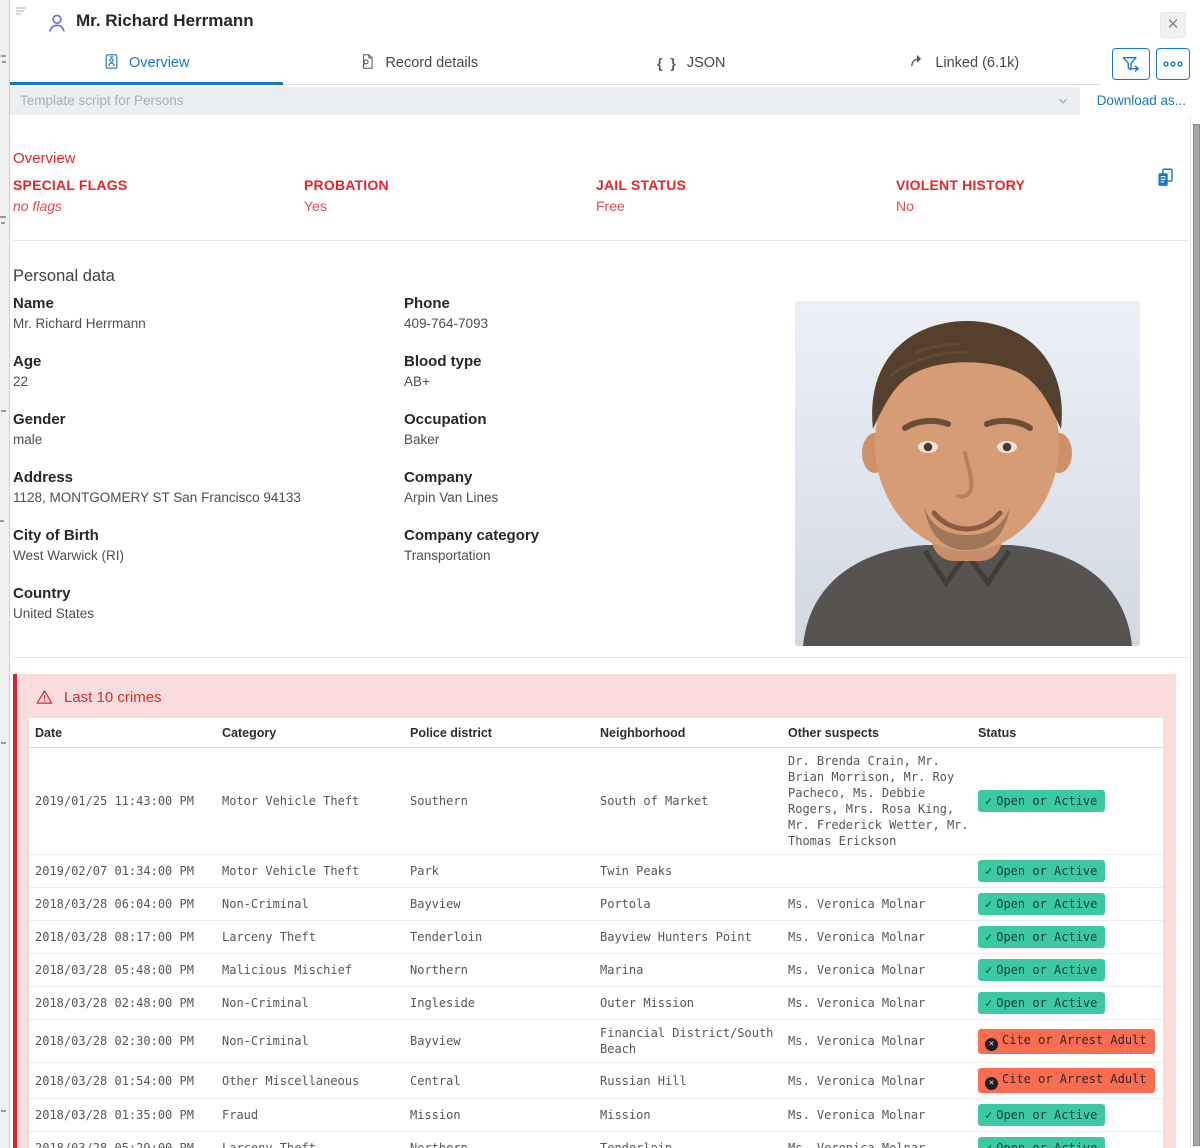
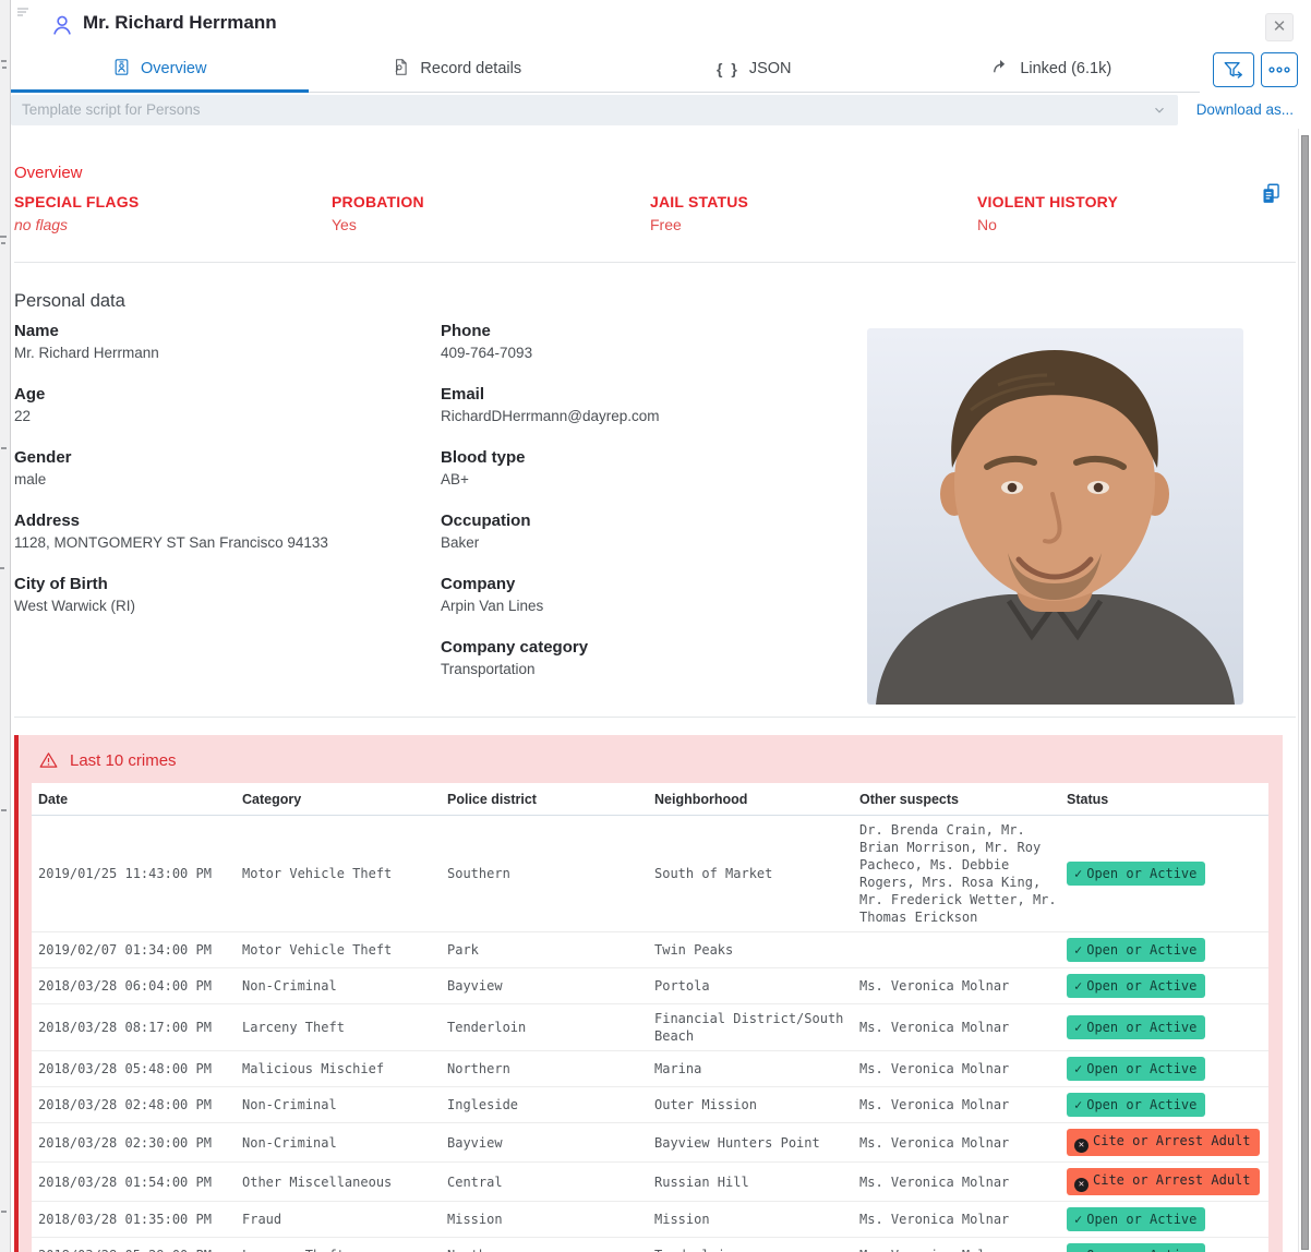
  Mr. Richard Herrmann
  ✕
  Overview
  Record details
  { }
  JSON
  Linked (6.1k)
  Template script for Persons
  Download as...
  Overview
  SPECIAL FLAGS
  no flags
  PROBATION
  Yes
  JAIL STATUS
  Free
  VIOLENT HISTORY
  No
  Personal data
  Name
  Mr. Richard Herrmann
  Age
  22
  Gender
  male
  Address
  1128, MONTGOMERY ST San Francisco 94133
  City of Birth
  West Warwick (RI)
- Country
- United States
  Phone
  409-764-7093
+ Email
+ RichardDHerrmann@dayrep.com
  Blood type
  AB+
  Occupation
  Baker
  Company
  Arpin Van Lines
  Company category
  Transportation
  Last 10 crimes
  Date	Category	Police district	Neighborhood	Other suspects	Status
  2019/01/25 11:43:00 PM	Motor Vehicle Theft	Southern	South of Market	Dr. Brenda Crain, Mr. Brian Morrison, Mr. Roy Pacheco, Ms. Debbie Rogers, Mrs. Rosa King, Mr. Frederick Wetter, Mr. Thomas Erickson	✓ Open or Active
  2019/02/07 01:34:00 PM	Motor Vehicle Theft	Park	Twin Peaks		✓ Open or Active
  2018/03/28 06:04:00 PM	Non-Criminal	Bayview	Portola	Ms. Veronica Molnar	✓ Open or Active
- 2018/03/28 08:17:00 PM	Larceny Theft	Tenderloin	Bayview Hunters Point	Ms. Veronica Molnar	✓ Open or Active
+ 2018/03/28 08:17:00 PM	Larceny Theft	Tenderloin	Financial District/South Beach	Ms. Veronica Molnar	✓ Open or Active
  2018/03/28 05:48:00 PM	Malicious Mischief	Northern	Marina	Ms. Veronica Molnar	✓ Open or Active
  2018/03/28 02:48:00 PM	Non-Criminal	Ingleside	Outer Mission	Ms. Veronica Molnar	✓ Open or Active
- 2018/03/28 02:30:00 PM	Non-Criminal	Bayview	Financial District/South Beach	Ms. Veronica Molnar	✕ Cite or Arrest Adult
+ 2018/03/28 02:30:00 PM	Non-Criminal	Bayview	Bayview Hunters Point	Ms. Veronica Molnar	✕ Cite or Arrest Adult
  2018/03/28 01:54:00 PM	Other Miscellaneous	Central	Russian Hill	Ms. Veronica Molnar	✕ Cite or Arrest Adult
  2018/03/28 01:35:00 PM	Fraud	Mission	Mission	Ms. Veronica Molnar	✓ Open or Active
